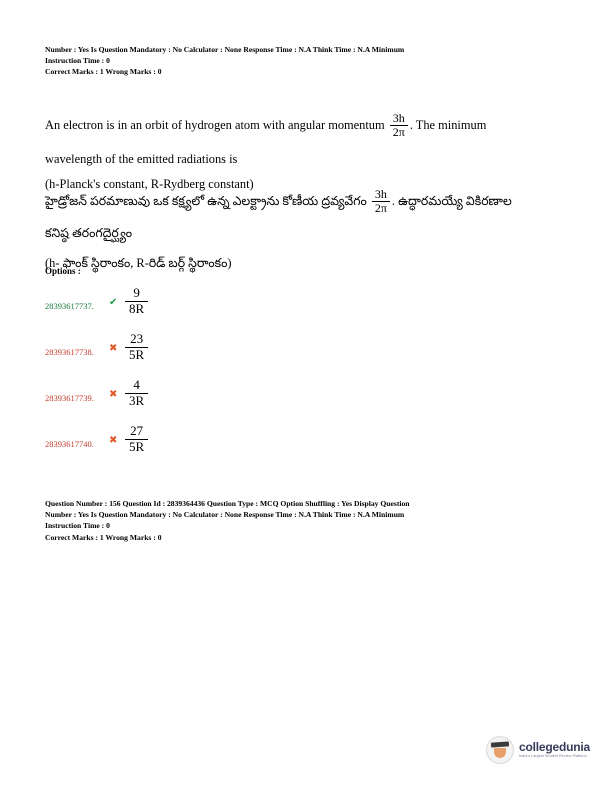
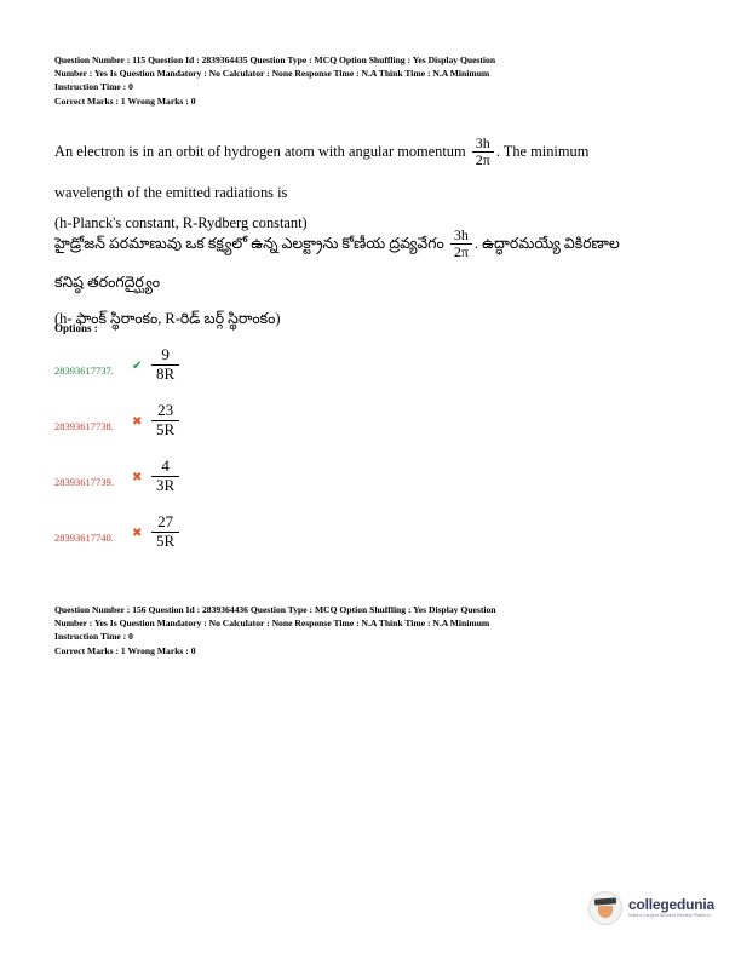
+ Question Number : 115 Question Id : 2839364435 Question Type : MCQ Option Shuffling : Yes Display Question
  Number : Yes Is Question Mandatory : No Calculator : None Response Time : N.A Think Time : N.A Minimum
  Instruction Time : 0
  Correct Marks : 1 Wrong Marks : 0
  An electron is in an orbit of hydrogen atom with angular momentum
  3h
  2π
  . The minimum
  wavelength of the emitted radiations is
  (h-Planck's constant, R-Rydberg constant)
  హైడ్రోజన్ పరమాణువు ఒక కక్ష్యలో ఉన్న ఎలక్ట్రాను కోణీయ ద్రవ్యవేగం
  3h
  2π
  . ఉద్ధారమయ్యే వికిరణాల
  కనిష్ఠ తరంగదైర్ఘ్యం
  (h- ఫాంక్ స్థిరాంకం, R-రిడ్ బర్గ్ స్థిరాంకం)
  Options :
  28393617737.
  ✔
  9
  8R
  28393617738.
  ✖
  23
  5R
  28393617739.
  ✖
  4
  3R
  28393617740.
  ✖
  27
  5R
  Question Number : 156 Question Id : 2839364436 Question Type : MCQ Option Shuffling : Yes Display Question
  Number : Yes Is Question Mandatory : No Calculator : None Response Time : N.A Think Time : N.A Minimum
  Instruction Time : 0
  Correct Marks : 1 Wrong Marks : 0
  collegedunia
